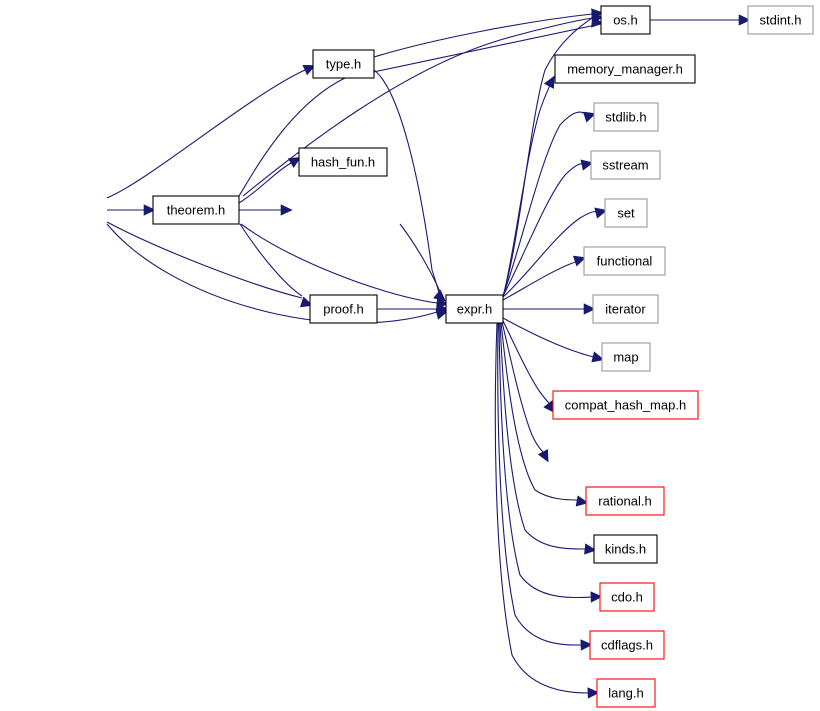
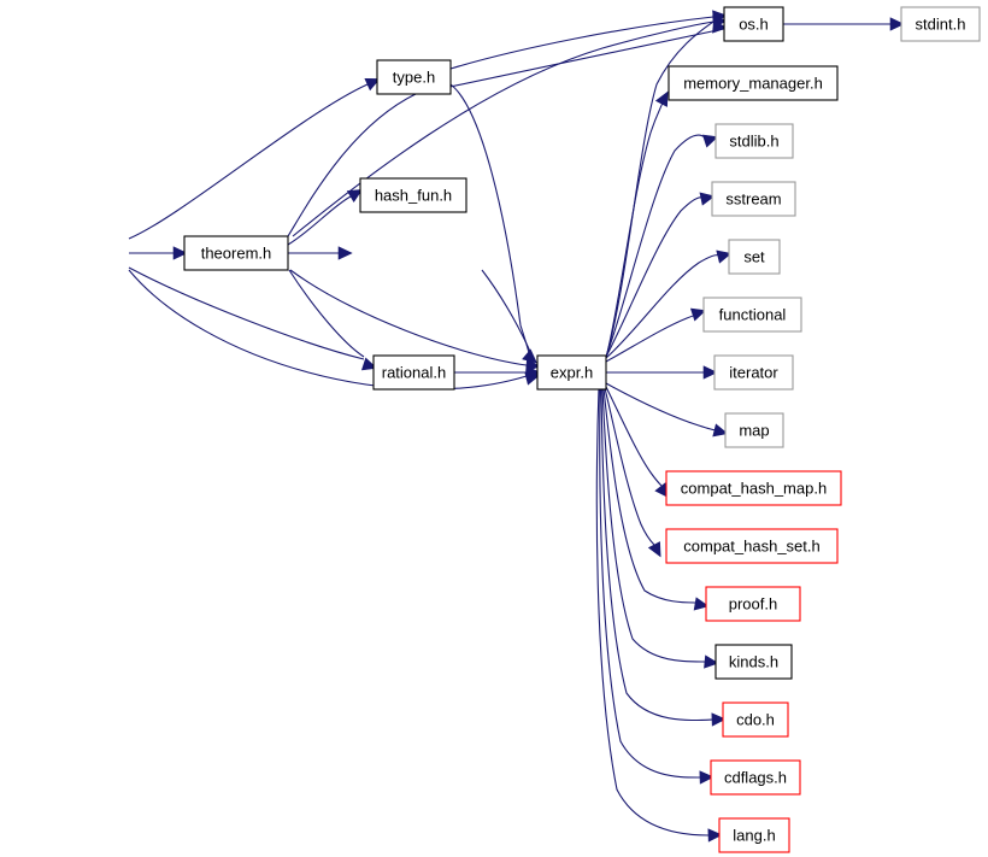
  theorem.h
  type.h
  hash_fun.h
- proof.h
+ rational.h
  expr.h
  os.h
  stdint.h
  memory_manager.h
  stdlib.h
  sstream
  set
  functional
  iterator
  map
  compat_hash_map.h
+ compat_hash_set.h
- rational.h
+ proof.h
  kinds.h
  cdo.h
  cdflags.h
  lang.h
